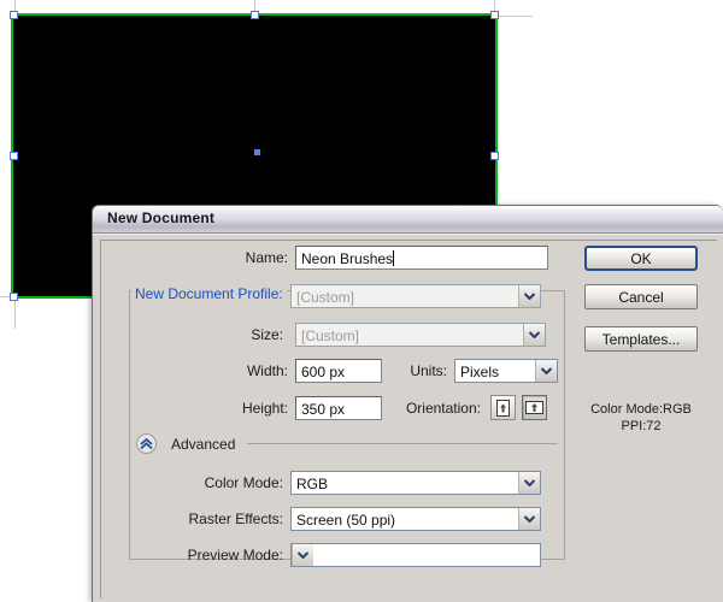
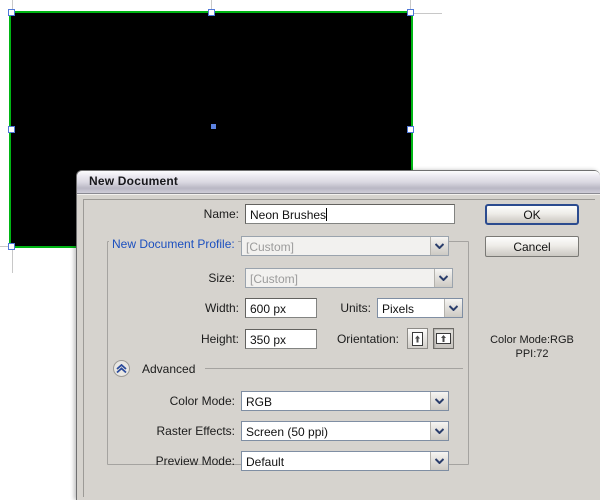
  New Document
  New Document Profile:
  Name:
  Neon Brushes
  [Custom]
  Size:
  [Custom]
  Width:
  600 px
  Units:
  Pixels
  Height:
  350 px
  Orientation:
  Advanced
  Color Mode:
  RGB
  Raster Effects:
  Screen (50 ppi)
  Preview Mode:
+ Default
  OK
  Cancel
- Templates...
  Color Mode:RGB
  PPI:72
